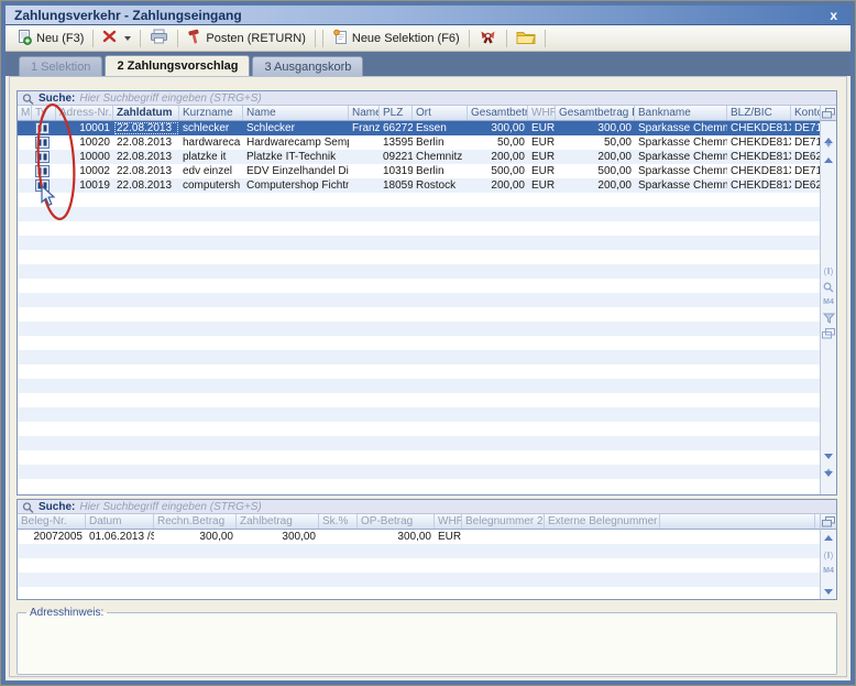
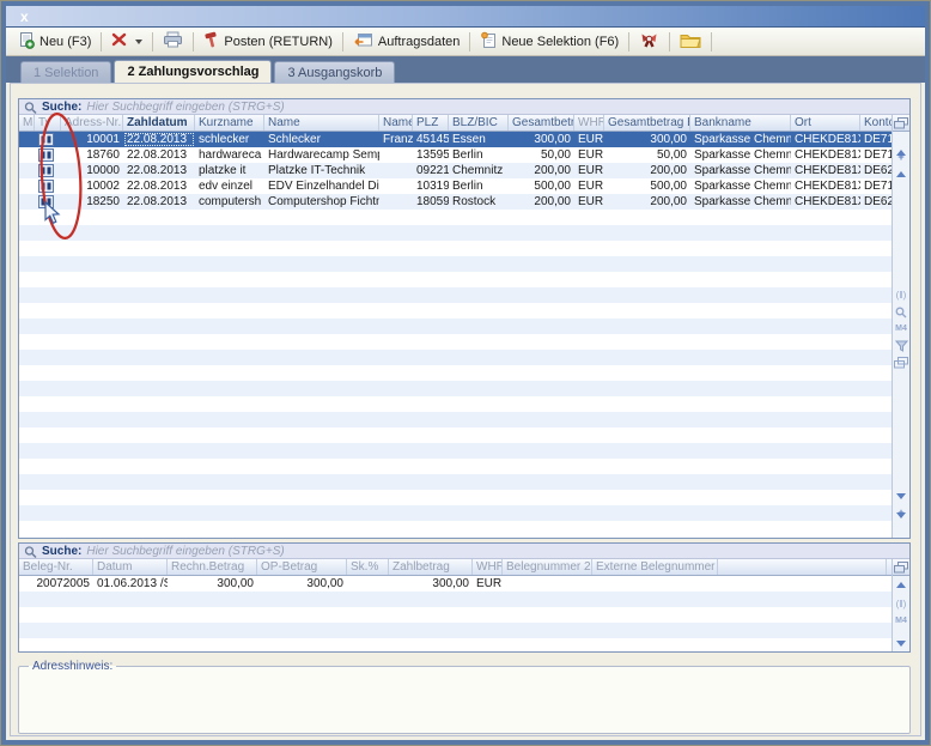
- Zahlungsverkehr - Zahlungseingang
  x
  Neu (F3)
  Posten (RETURN)
+ Auftragsdaten
  Neue Selektion (F6)
  1 Selektion
  2 Zahlungsvorschlag
  3 Ausgangskorb
  Suche:
  Hier Suchbegriff eingeben (STRG+S)
  M
  dress-Nr.
  Zahldatum
  Kurzname
  Name
  Name
  PLZ
- Ort
+ BLZ/BIC
  Gesamtbetr
  WHR
  Gesamtbetrag
  Bankname
- BLZ/BIC
+ Ort
  Kont
  10001
  22.08.2013
  schlecker
  Schlecker
  Franz
- 66272
+ 45145
  Essen
  300,00
  EUR
  300,00
  Sparkasse Chemn
  CHEKDE81
- 10020
+ 18760
  22.08.2013
  hardwareca
  Hardwarecamp Sem
  13595
  Berlin
  50,00
  EUR
  50,00
  Sparkasse Chemn
  CHEKDE81
  10000
  22.08.2013
  platzke it
  Platzke IT-Technik
  09221
  Chemnitz
  200,00
  EUR
  200,00
  Sparkasse Chemn
  CHEKDE81
  10002
  22.08.2013
  edv einzel
  10319
  Berlin
  500,00
  EUR
  500,00
  Sparkasse Chemn
  CHEKDE81
- 10019
+ 18250
  22.08.2013
  computersh
  Computershop Fichtn
  18059
  Rostock
  200,00
  EUR
  200,00
  Sparkasse Chemn
  CHEKDE81
  +
  (‖)
  +
  Suche:
  Hier Suchbegriff eingeben (STRG+S)
  Beleg-Nr.
  Datum
  Rechn.Betrag
- Zahlbetrag
+ OP-Betrag
  Sk.%
- OP-Betrag
+ Zahlbetrag
  WHR
  Belegnummer 2
  Externe Belegnummer
  20072005
  01.06.2013 /S
  300,00
  300,00
  300,00
  EUR
  (‖)
  Adresshinweis:
